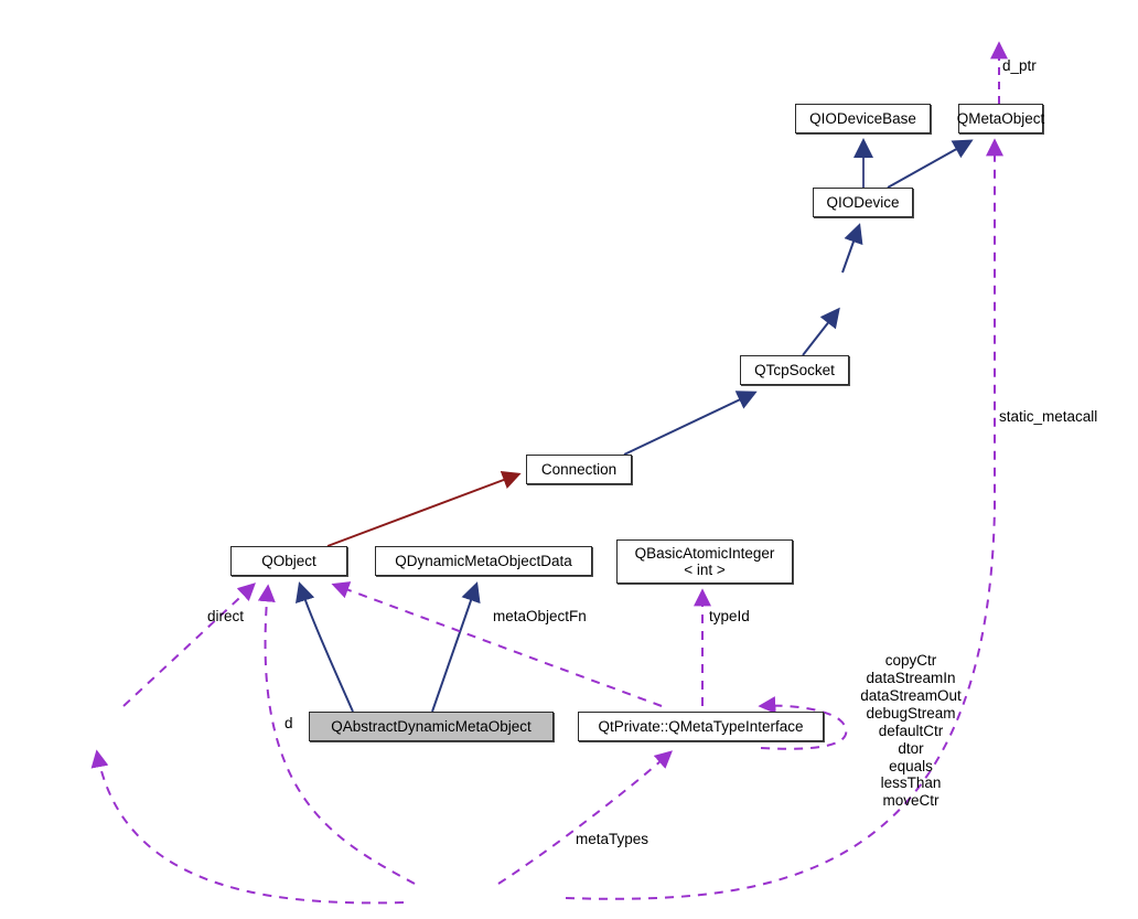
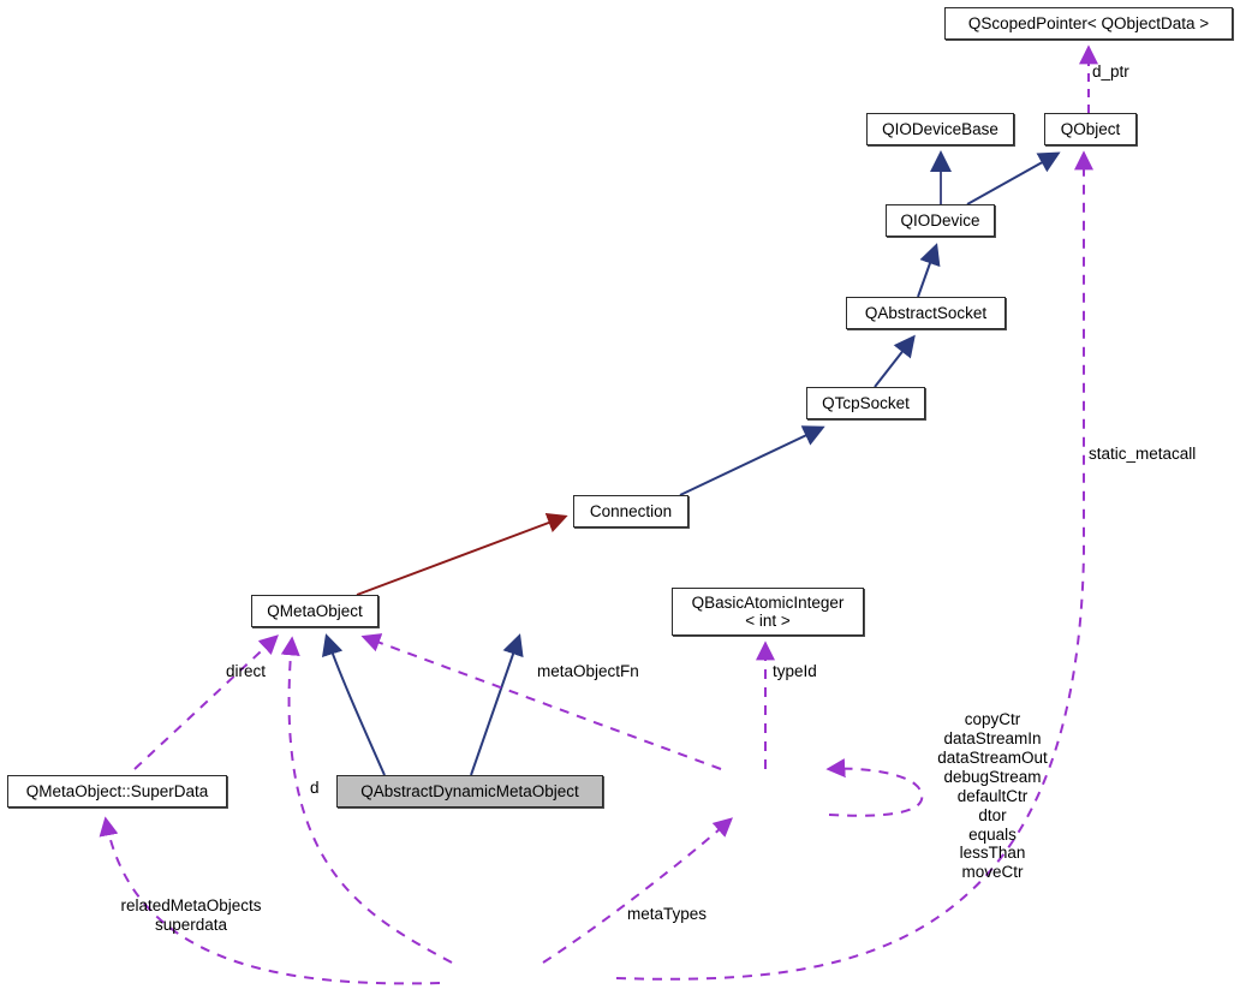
+ QScopedPointer< QObjectData >
  QIODeviceBase
- QMetaObject
+ QObject
  QIODevice
+ QAbstractSocket
  QTcpSocket
  Connection
- QObject
+ QMetaObject
- QDynamicMetaObjectData
  QBasicAtomicInteger
  < int >
+ QMetaObject::SuperData
  QAbstractDynamicMetaObject
- QtPrivate::QMetaTypeInterface
  d_ptr
  static_metacall
  direct
  metaObjectFn
  typeId
  d
  copyCtr
  dataStreamIn
  dataStreamOut
  debugStream
  defaultCtr
  dtor
  equals
  lessThan
  moveCtr
+ relatedMetaObjects
+ superdata
  metaTypes
